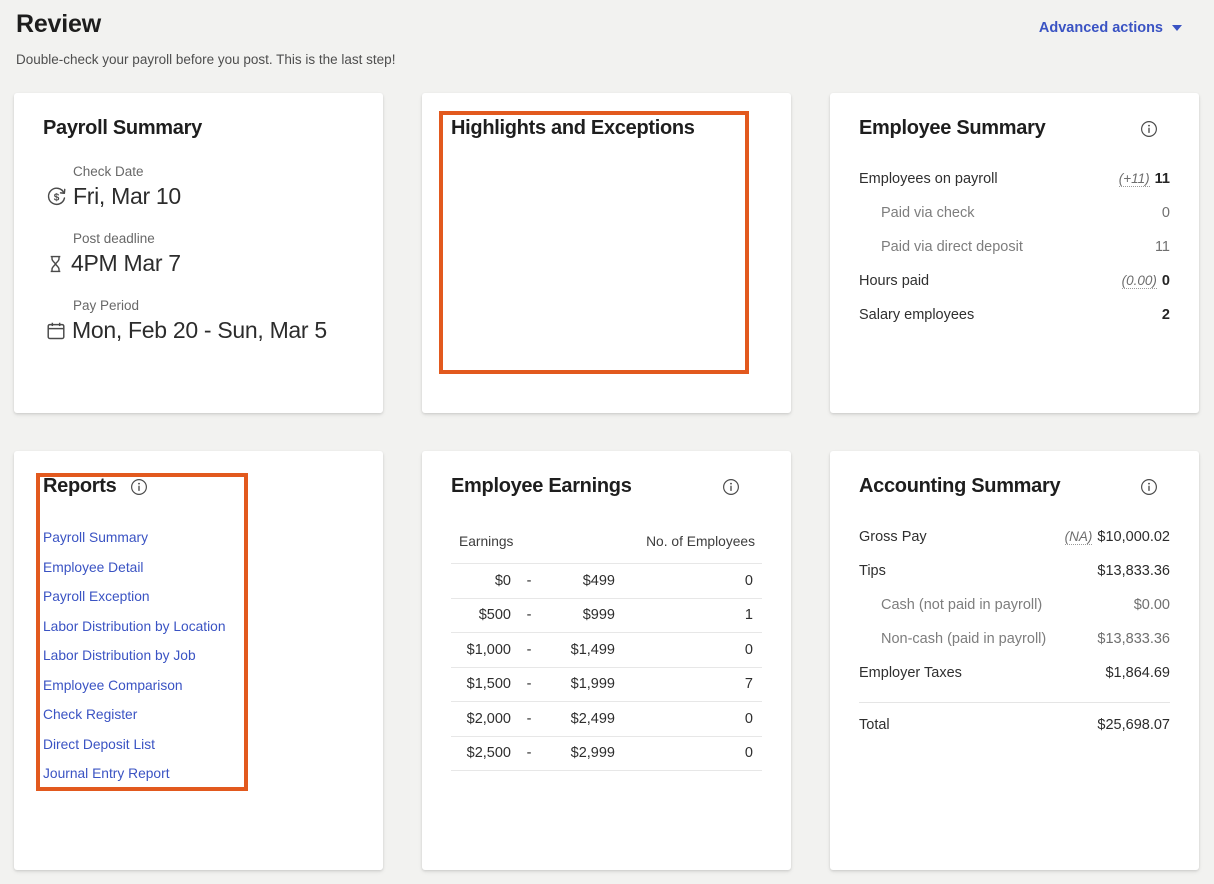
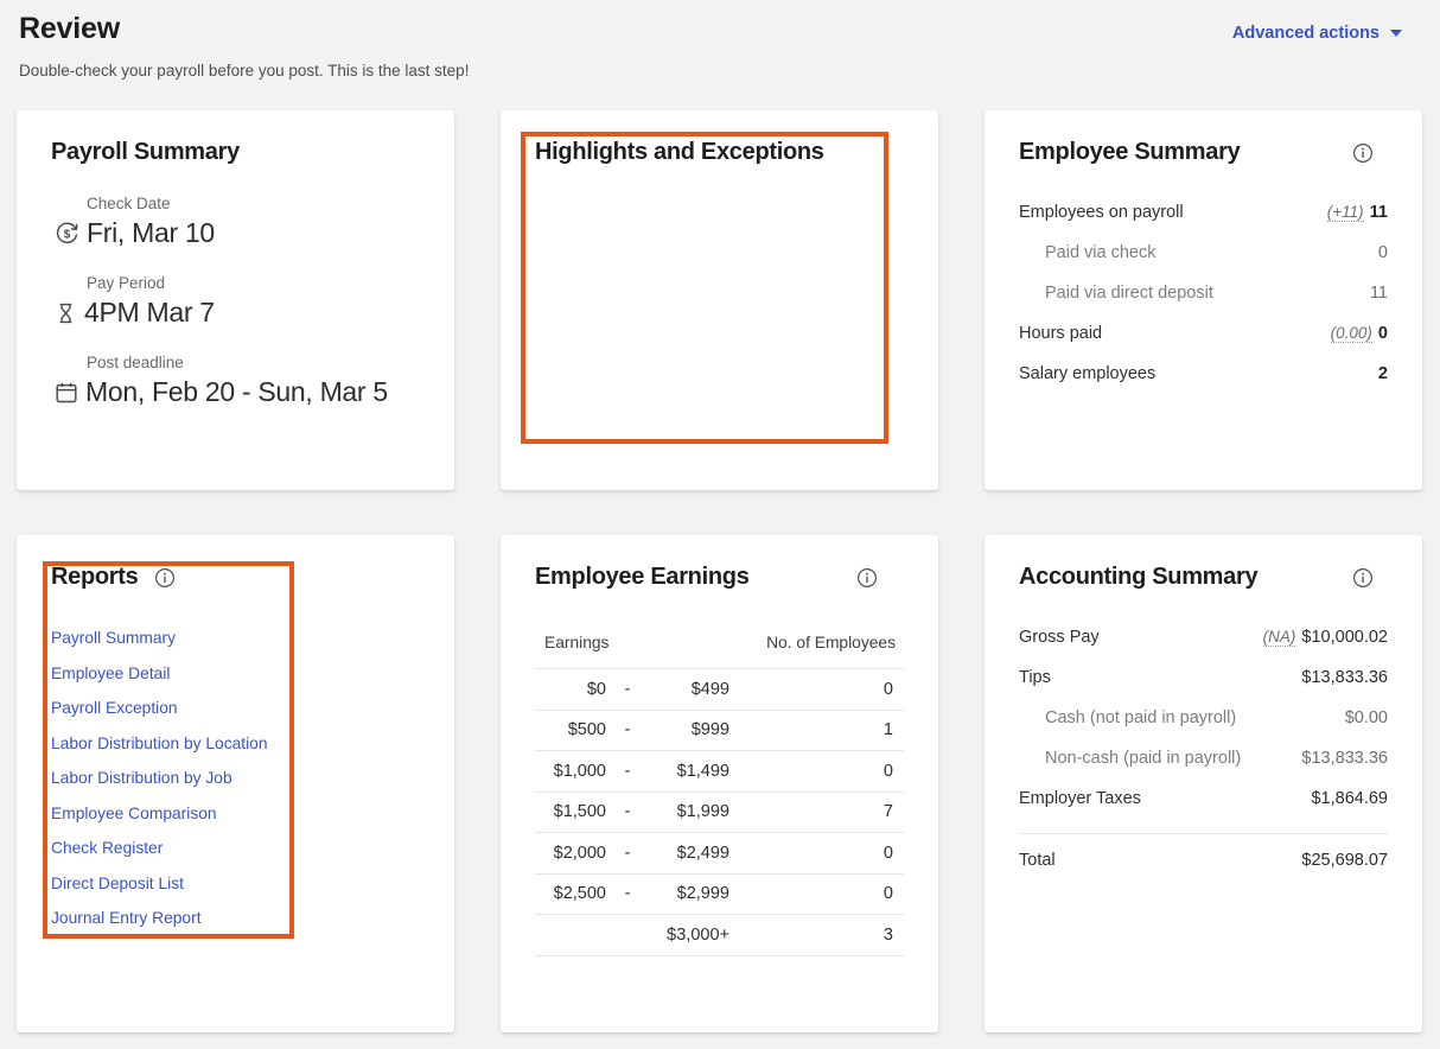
  Review
  Double-check your payroll before you post. This is the last step!
  Advanced actions
  Payroll Summary
  Check Date
  $
  Fri, Mar 10
- Post deadline
+ Pay Period
  4PM Mar 7
- Pay Period
+ Post deadline
  Mon, Feb 20 - Sun, Mar 5
  Highlights and Exceptions
  Employee Summary
  Employees on payroll
  (+11)
  11
  Paid via check
  0
  Paid via direct deposit
  11
  Hours paid
  (0.00)
  0
  Salary employees
  2
  Reports
  Payroll Summary
  Employee Detail
  Payroll Exception
  Labor Distribution by Location
  Labor Distribution by Job
  Employee Comparison
  Check Register
  Direct Deposit List
  Journal Entry Report
  Employee Earnings
  Earnings
  No. of Employees
  $0
  -
  $499
  0
  $500
  -
  $999
  1
  $1,000
  -
  $1,499
  0
  $1,500
  -
  $1,999
  7
  $2,000
  -
  $2,499
  0
  $2,500
  -
  $2,999
  0
+ $3,000+
+ 3
  Accounting Summary
  Gross Pay
  (NA)
  $10,000.02
  Tips
  $13,833.36
  Cash (not paid in payroll)
  $0.00
  Non-cash (paid in payroll)
  $13,833.36
  Employer Taxes
  $1,864.69
  Total
  $25,698.07
